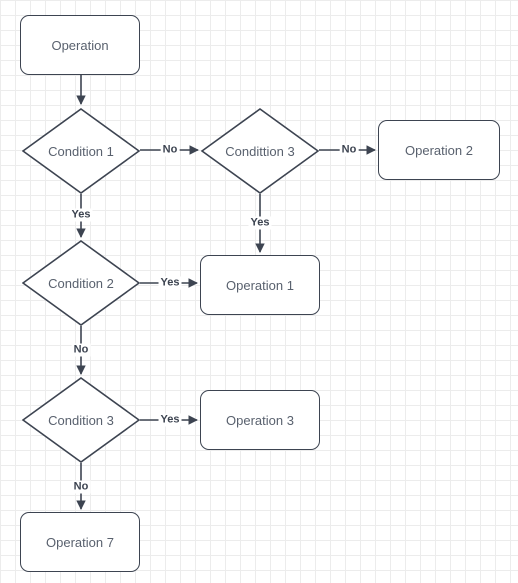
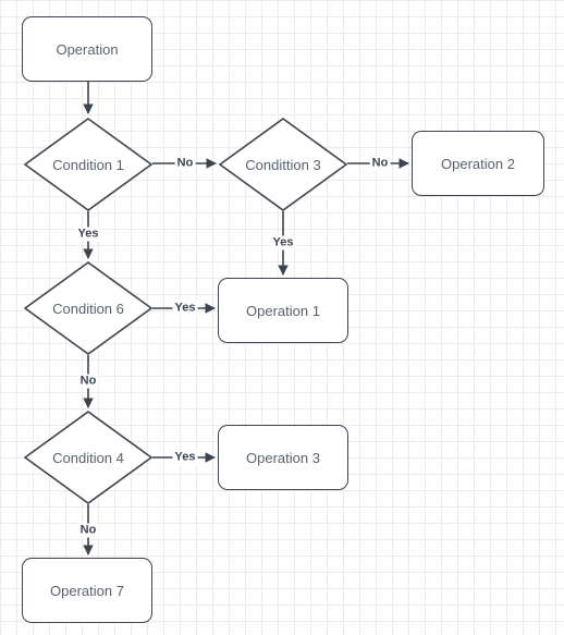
  Operation
  Condition 1
  Condittion 3
  Operation 2
- Condition 2
+ Condition 6
  Operation 1
- Condition 3
+ Condition 4
  Operation 3
  Operation 7
  No
  Yes
  No
  Yes
  Yes
  No
  Yes
  No
